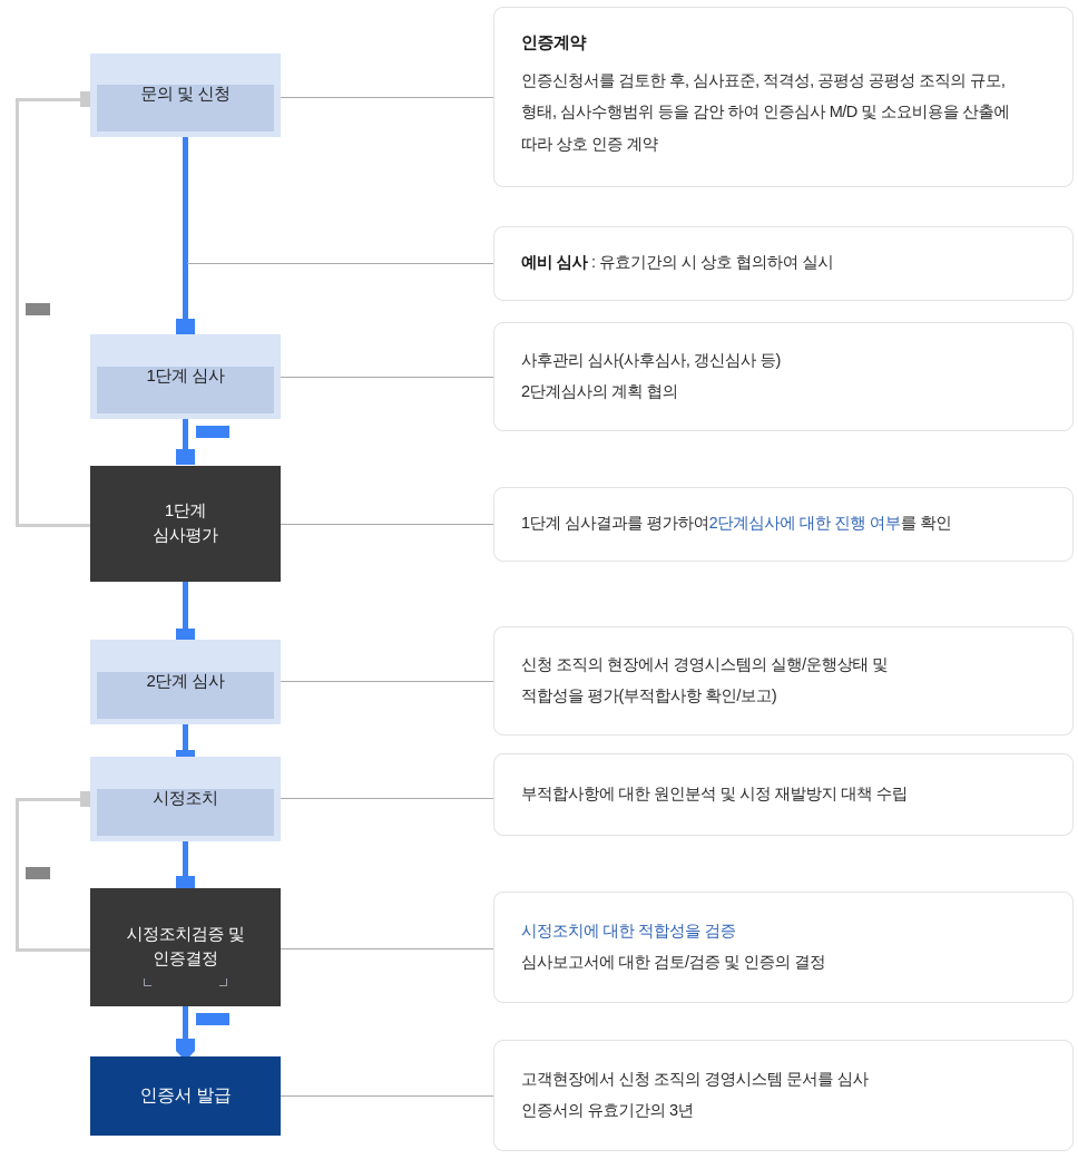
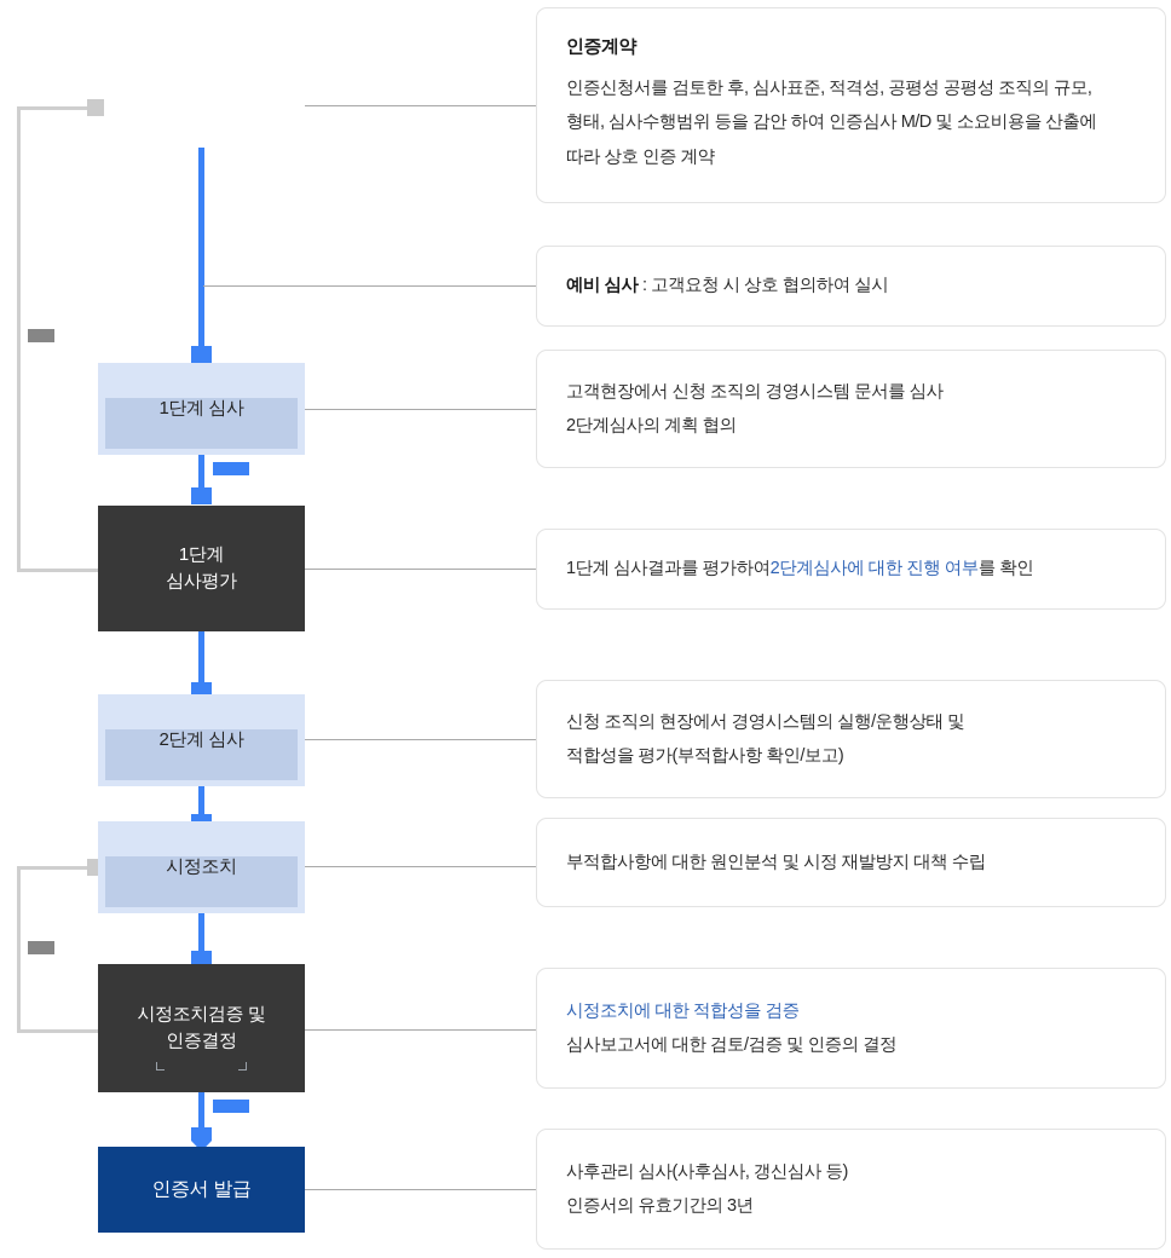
- 문의 및 신청
  1단계 심사
  1단계
  심사평가
  2단계 심사
  시정조치
  시정조치검증 및
  인증결정
  인증서 발급
  인증계약
  인증신청서를 검토한 후, 심사표준, 적격성, 공평성 공평성 조직의 규모,
  형태, 심사수행범위 등을 감안 하여 인증심사 M/D 및 소요비용을 산출에
  따라 상호 인증 계약
- 예비 심사 : 유효기간의 시 상호 협의하여 실시
+ 예비 심사 : 고객요청 시 상호 협의하여 실시
- 사후관리 심사(사후심사, 갱신심사 등)
+ 고객현장에서 신청 조직의 경영시스템 문서를 심사
  2단계심사의 계획 협의
  1단계 심사결과를 평가하여2단계심사에 대한 진행 여부를 확인
  신청 조직의 현장에서 경영시스템의 실행/운행상태 및
  적합성을 평가(부적합사항 확인/보고)
  부적합사항에 대한 원인분석 및 시정 재발방지 대책 수립
  시정조치에 대한 적합성을 검증
  심사보고서에 대한 검토/검증 및 인증의 결정
- 고객현장에서 신청 조직의 경영시스템 문서를 심사
+ 사후관리 심사(사후심사, 갱신심사 등)
  인증서의 유효기간의 3년
